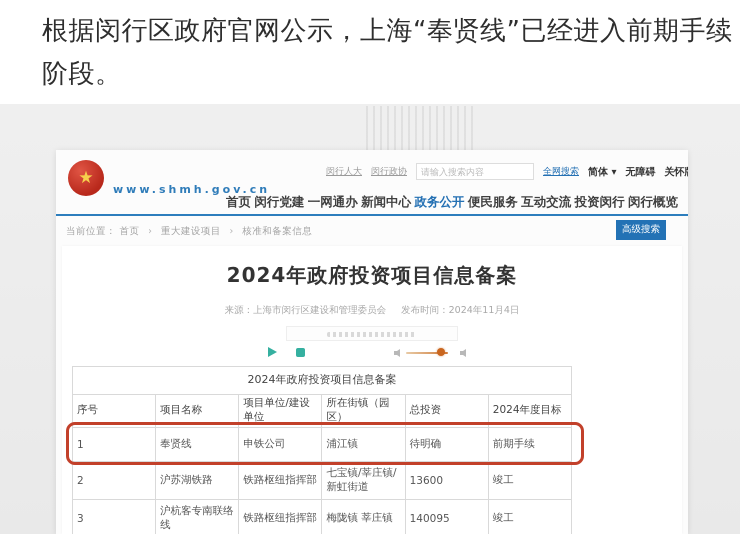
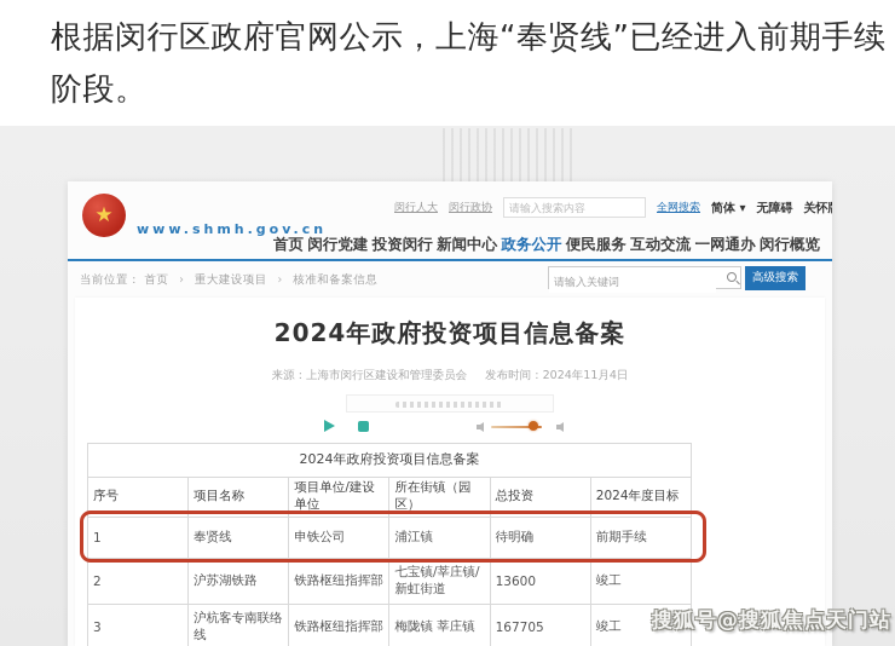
  根据闵行区政府官网公示，上海“奉贤线”已经进入前期手续阶段。
  ★
  www.shmh.gov.cn
  闵行人大
  闵行政协
  请输入搜索内容
  全网搜索
  简体 ▾
  无障碍
  首页
  闵行党建
- 一网通办
+ 投资闵行
  新闻中心
  政务公开
  便民服务
  互动交流
- 投资闵行
+ 一网通办
  闵行概览
  当前位置： 首页 › 重大建设项目 › 核准和备案信息
+ 请输入关键词
  高级搜索
  2024年政府投资项目信息备案
  来源：上海市闵行区建设和管理委员会 发布时间：2024年11月4日
  2024年政府投资项目信息备案
  序号	项目名称	项目单位/建设单位	所在街镇（园区）	总投资	2024年度目标
  1	奉贤线	申铁公司	浦江镇	待明确	前期手续
  2	沪苏湖铁路	铁路枢纽指挥部	七宝镇/莘庄镇/新虹街道	13600	竣工
- 3	沪杭客专南联络线	铁路枢纽指挥部	梅陇镇 莘庄镇	140095	竣工
+ 3	沪杭客专南联络线	铁路枢纽指挥部	梅陇镇 莘庄镇	167705	竣工
+ 搜狐号@搜狐焦点天门站
